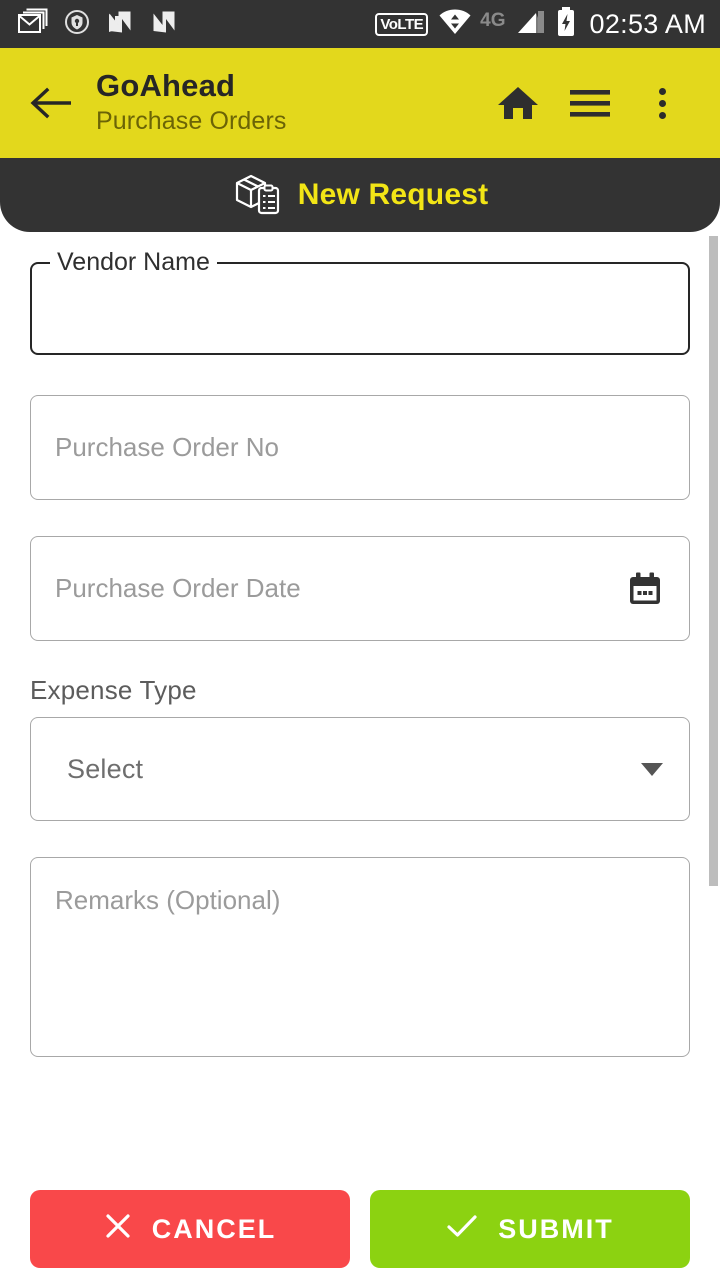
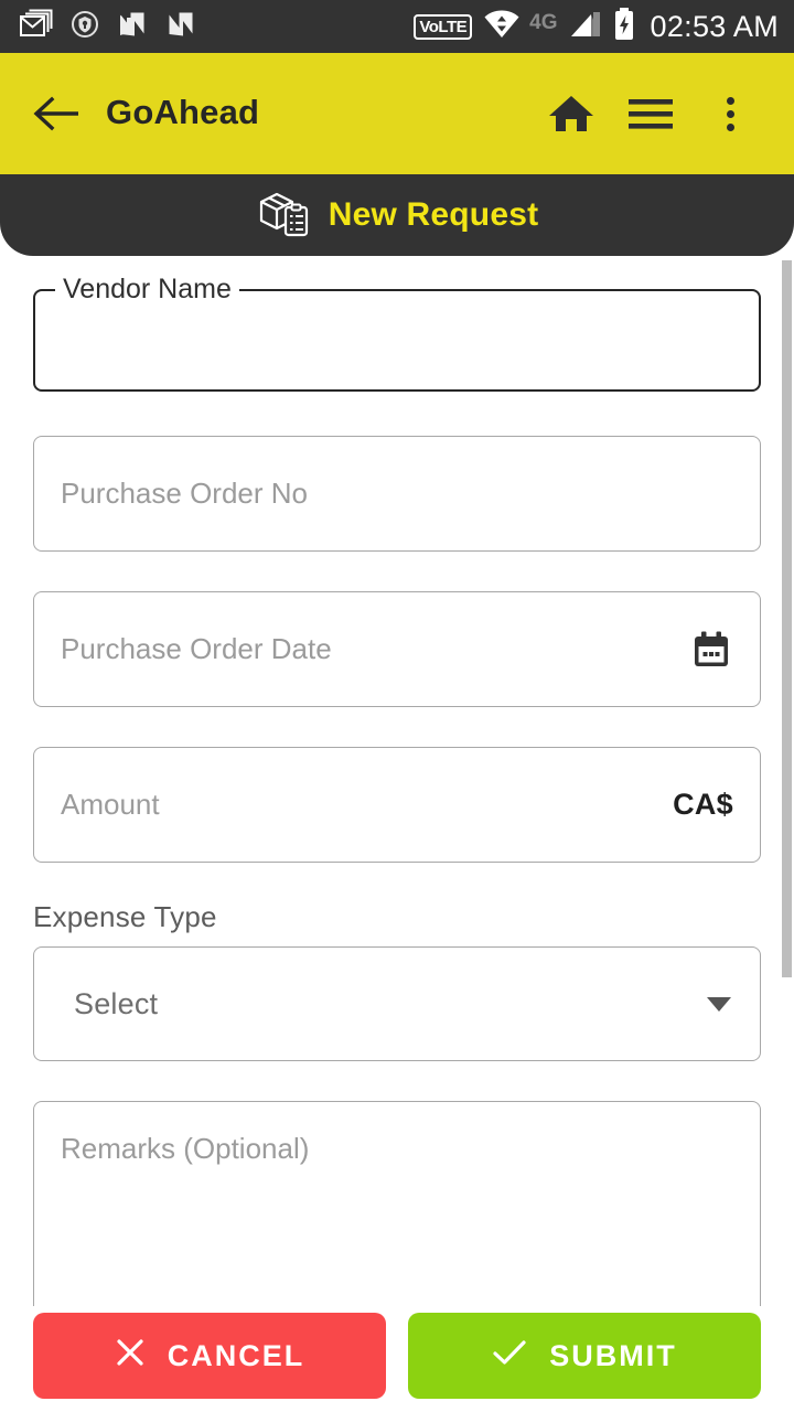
  VoLTE
  4G
  02:53 AM
  GoAhead
- Purchase Orders
  New Request
  Vendor Name
  Purchase Order No
  Purchase Order Date
+ Amount
+ CA$
  Expense Type
  Select
  Remarks (Optional)
  CANCEL
  SUBMIT
